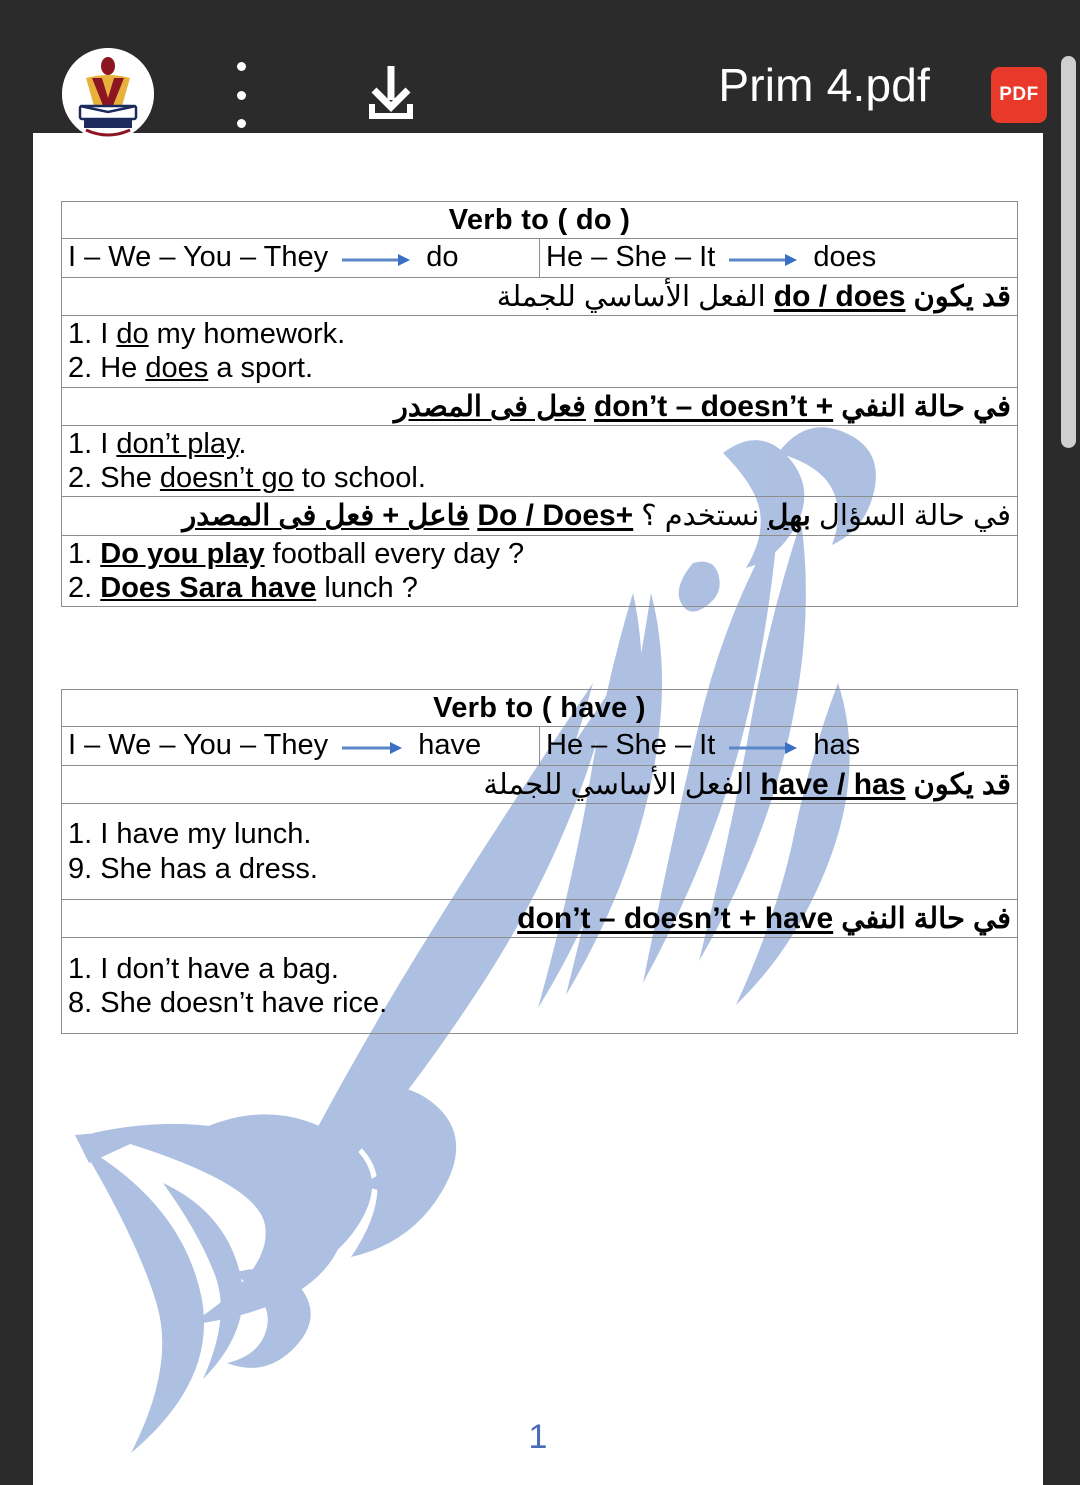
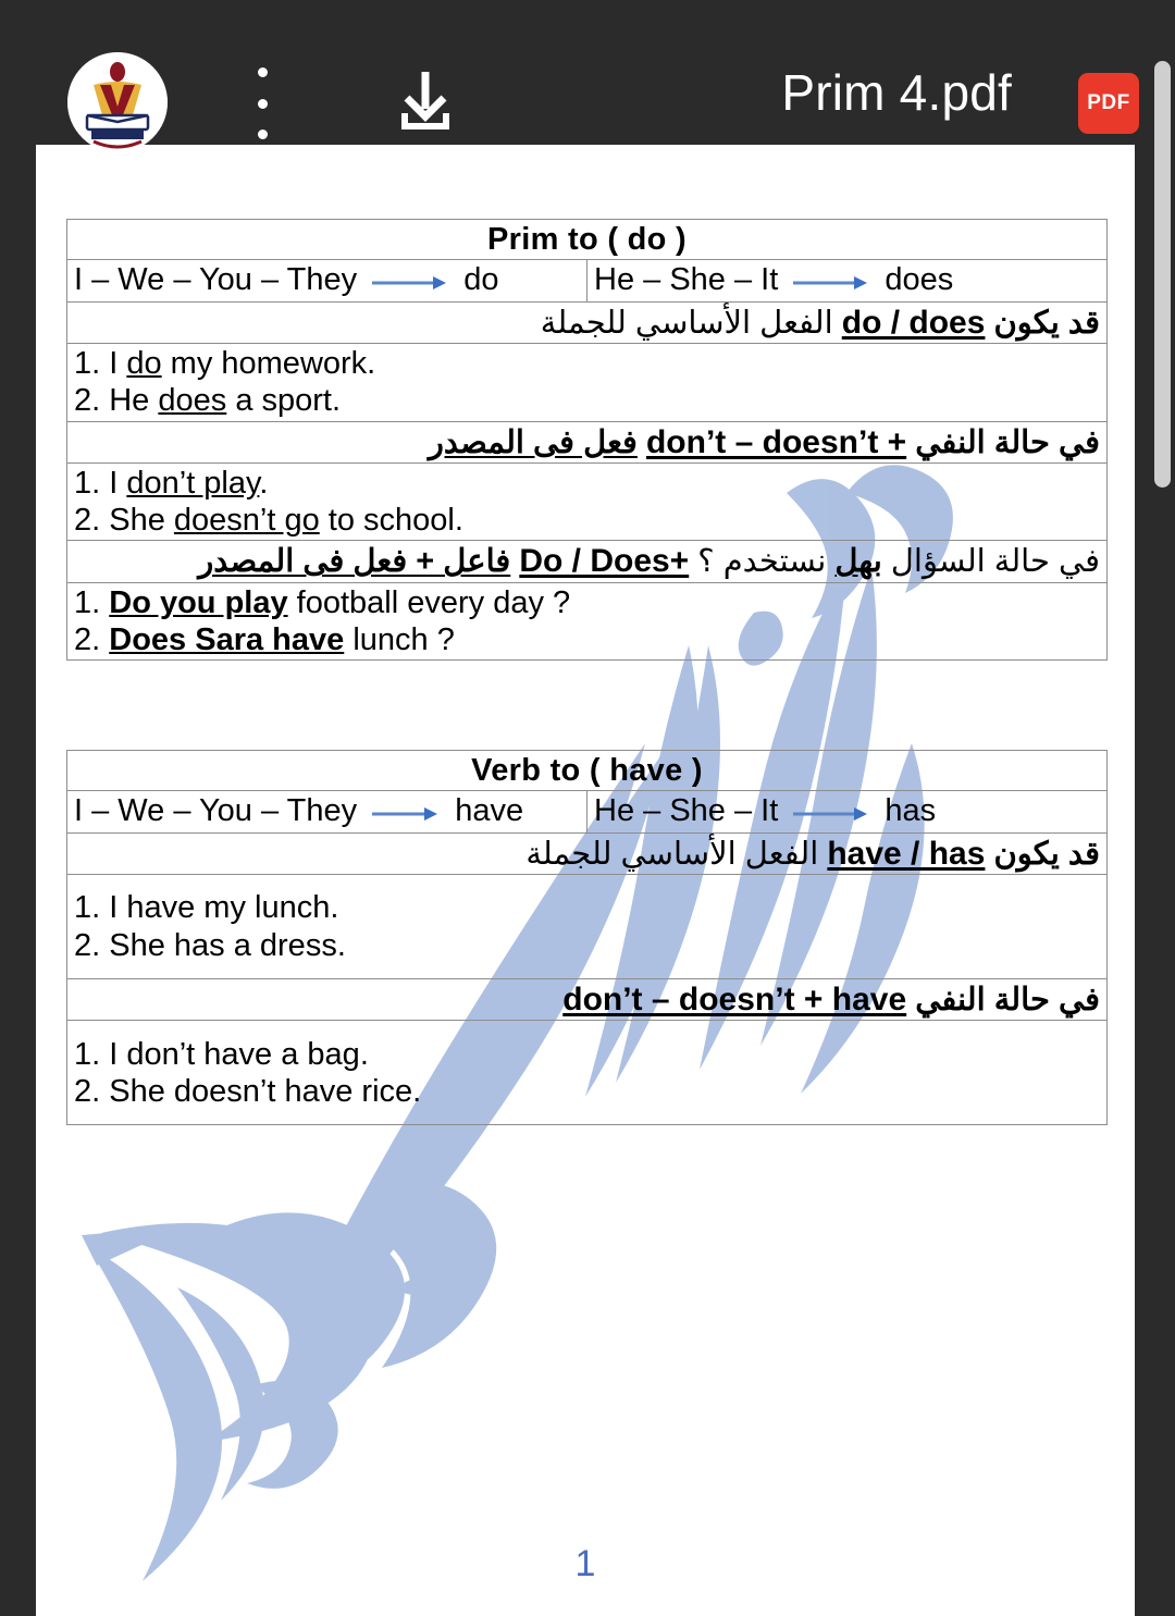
  Prim 4.pdf
  PDF
- Verb to ( do )
+ Prim to ( do )
  I – We – You – They do	He – She – It does
  قد يكون do / does الفعل الأساسي للجملة
  1. I do my homework. 2. He does a sport.
  في حالة النفي don’t – doesn’t + فعل فى المصدر
  1. I don’t play. 2. She doesn’t go to school.
  في حالة السؤال بهل نستخدم ؟ Do / Does+ فاعل + فعل فى المصدر
  1. Do you play football every day ? 2. Does Sara have lunch ?
  Verb to ( have )
  I – We – You – They have	He – She – It has
  قد يكون have / has الفعل الأساسي للجملة
- 1. I have my lunch. 9. She has a dress.
+ 1. I have my lunch. 2. She has a dress.
  في حالة النفي don’t – doesn’t + have
- 1. I don’t have a bag. 8. She doesn’t have rice.
+ 1. I don’t have a bag. 2. She doesn’t have rice.
  1
